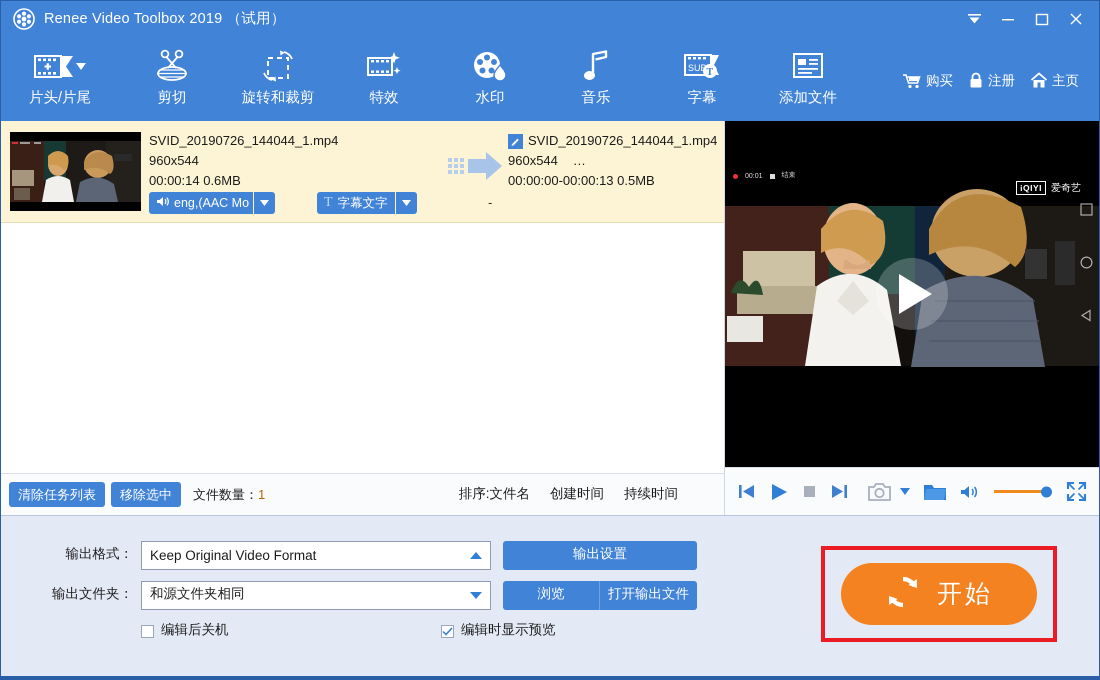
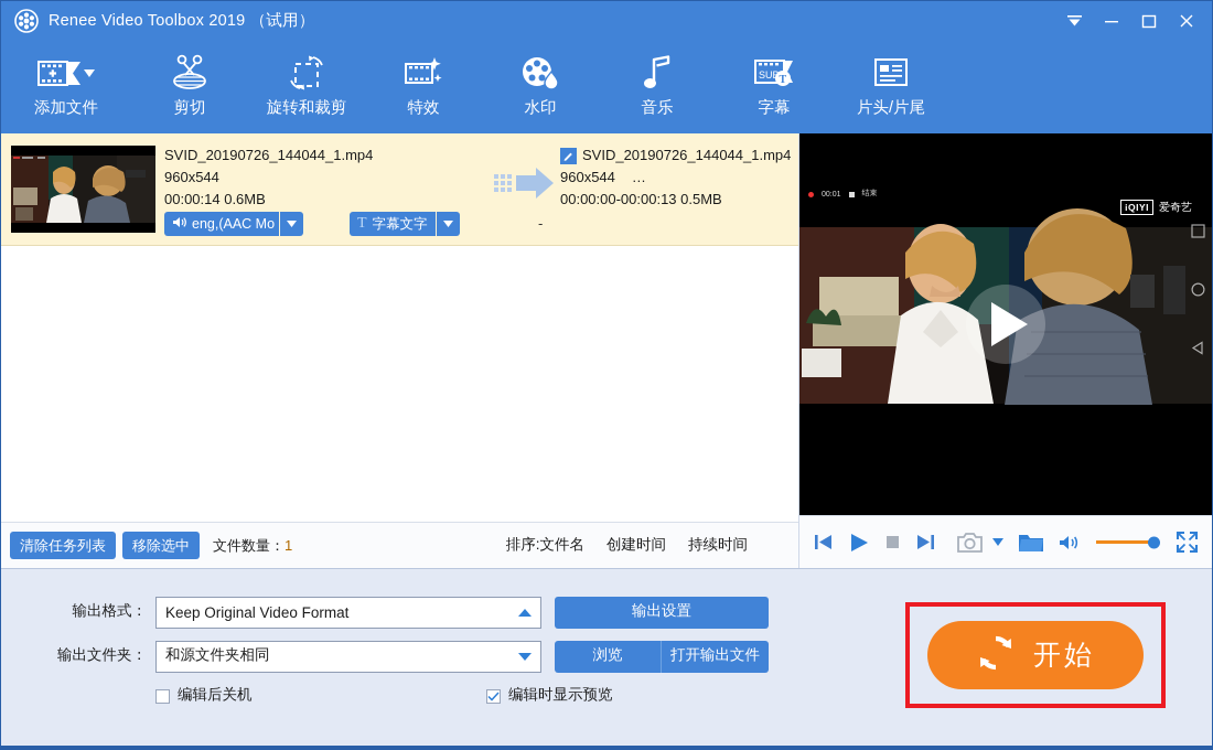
  Renee Video Toolbox 2019 （试用）
- 片头/片尾
+ 添加文件
  剪切
  旋转和裁剪
  特效
  水印
  音乐
  SUB
  T
  字幕
- 添加文件
+ 片头/片尾
- 购买
- 注册
- 主页
  SVID_20190726_144044_1.mp4
  960x544
  00:00:14 0.6MB
  SVID_20190726_144044_1.mp4
  960x544
  …
  00:00:00-00:00:13 0.5MB
  eng,(AAC Mo
  T
  字幕文字
  -
  清除任务列表
  移除选中
  文件数量：1
  排序:文件名
  创建时间
  持续时间
  iQIYI
  爱奇艺
  输出格式：
  Keep Original Video Format
  输出设置
  输出文件夹：
  和源文件夹相同
  浏览
  打开输出文件
  编辑后关机
  编辑时显示预览
  开始
